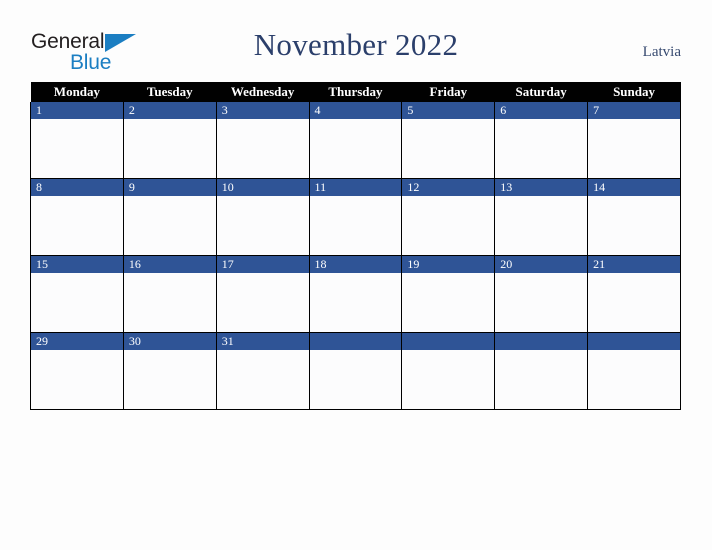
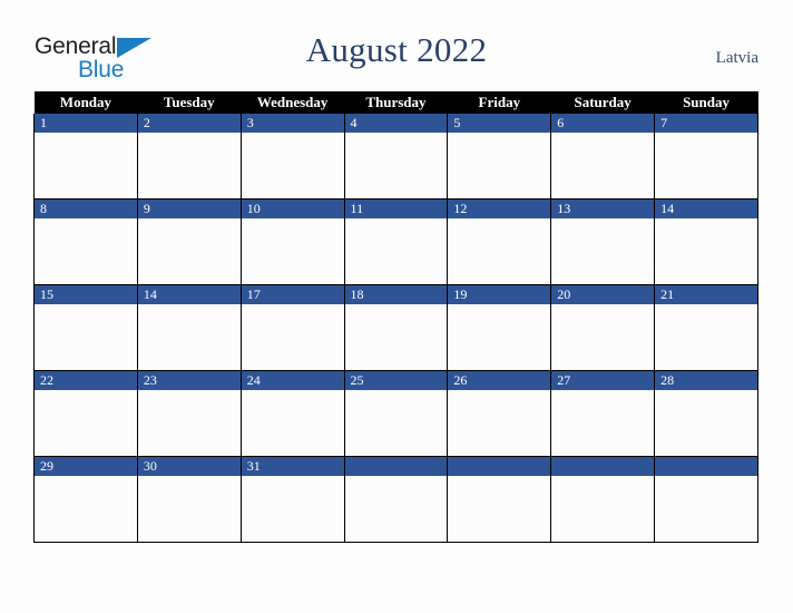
  General
  Blue
- November 2022
+ August 2022
  Latvia
  Monday	Tuesday	Wednesday	Thursday	Friday	Saturday	Sunday
  1	2	3	4	5	6	7
  8	9	10	11	12	13	14
- 15	16	17	18	19	20	21
+ 15	14	17	18	19	20	21
+ 22	23	24	25	26	27	28
  29	30	31
